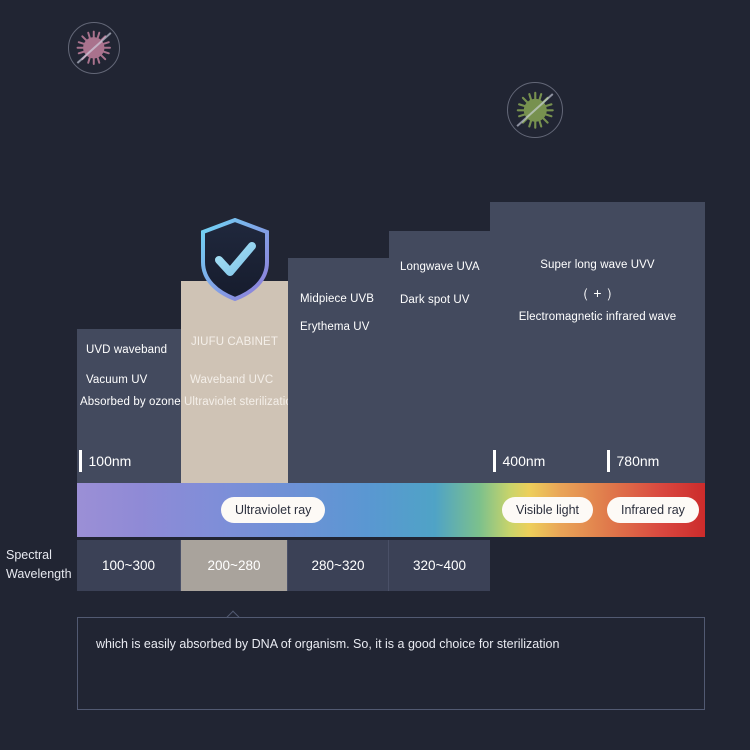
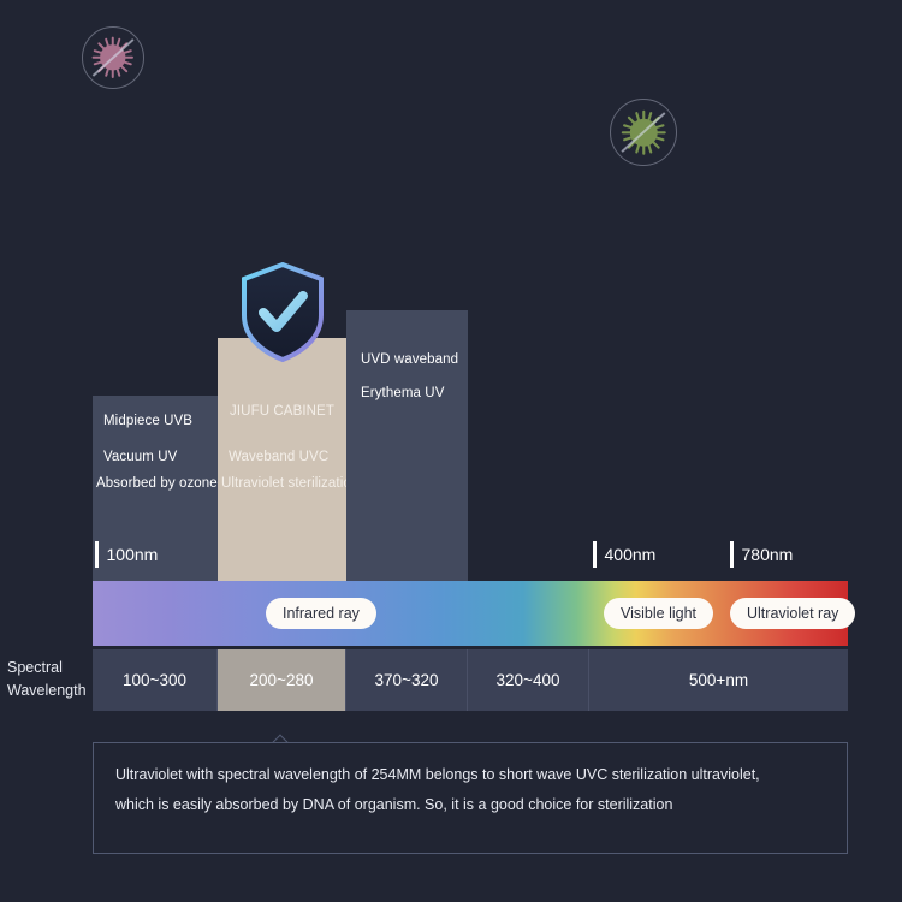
- UVD waveband
+ Midpiece UVB
  Vacuum UV
  Absorbed by ozone
  JIUFU CABINET
  Waveband UVC
  Ultraviolet sterilizati
- Midpiece UVB
+ UVD waveband
  Erythema UV
- Longwave UVA
- Dark spot UV
- Super long wave UVV
- （ + ）
- Electromagnetic infrared wave
  100nm
  400nm
  780nm
- Ultraviolet ray
+ Infrared ray
  Visible light
- Infrared ray
+ Ultraviolet ray
  Spectral
  Wavelength
  100~300
  200~280
- 280~320
+ 370~320
  320~400
+ 500+nm
+ Ultraviolet with spectral wavelength of 254MM belongs to short wave UVC sterilization ultraviolet,
  which is easily absorbed by DNA of organism. So, it is a good choice for sterilization
